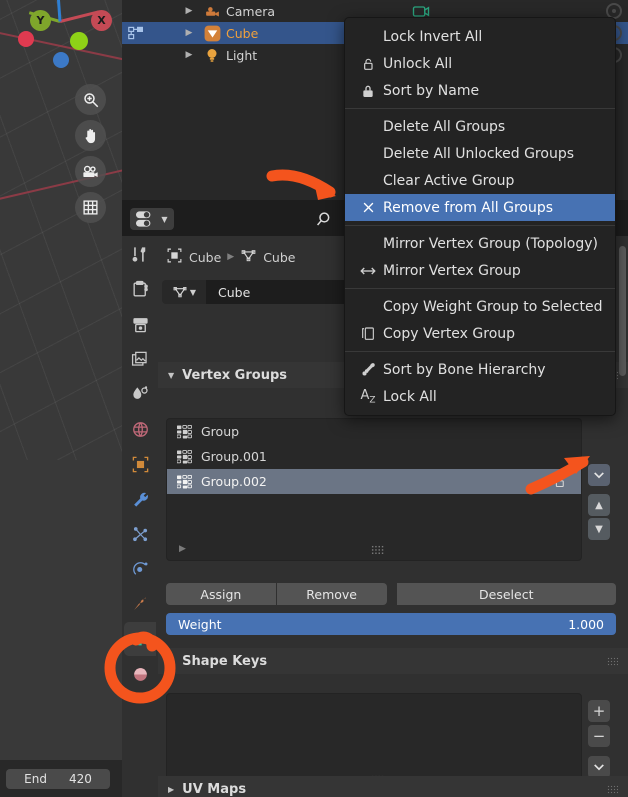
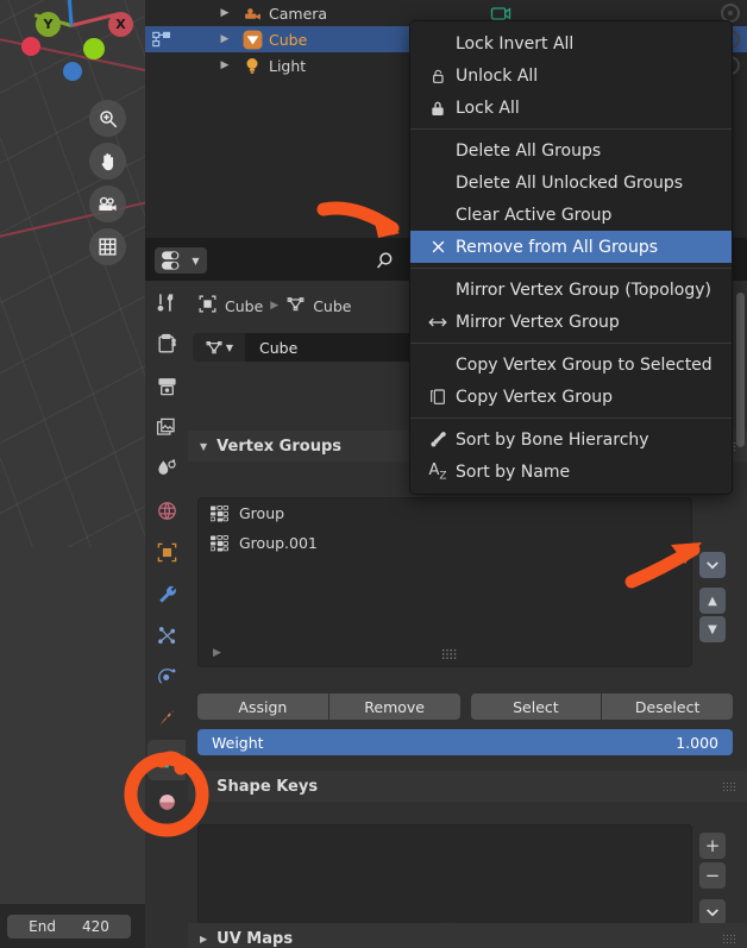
  X
  Y
  ▶
  Camera
  ▶
  Cube
  ▶
  Light
  ▼
  Cube
  ▶
  Cube
  ▼
  Cube
  ▼
  Vertex Groups
  Group
  Group.001
- Group.002
  ▶
  ▲
  ▼
  Assign
  Remove
+ Select
  Deselect
  Weight
  1.000
  Shape Keys
  +
  −
  ▶
  UV Maps
  End
  420
  Lock Invert All
  Unlock All
- Sort by Name
+ Lock All
  Delete All Groups
  Delete All Unlocked Groups
  Clear Active Group
  Remove from All Groups
  Mirror Vertex Group (Topology)
  Mirror Vertex Group
- Copy Weight Group to Selected
+ Copy Vertex Group to Selected
  Copy Vertex Group
  Sort by Bone Hierarchy
  AZ
- Lock All
+ Sort by Name
